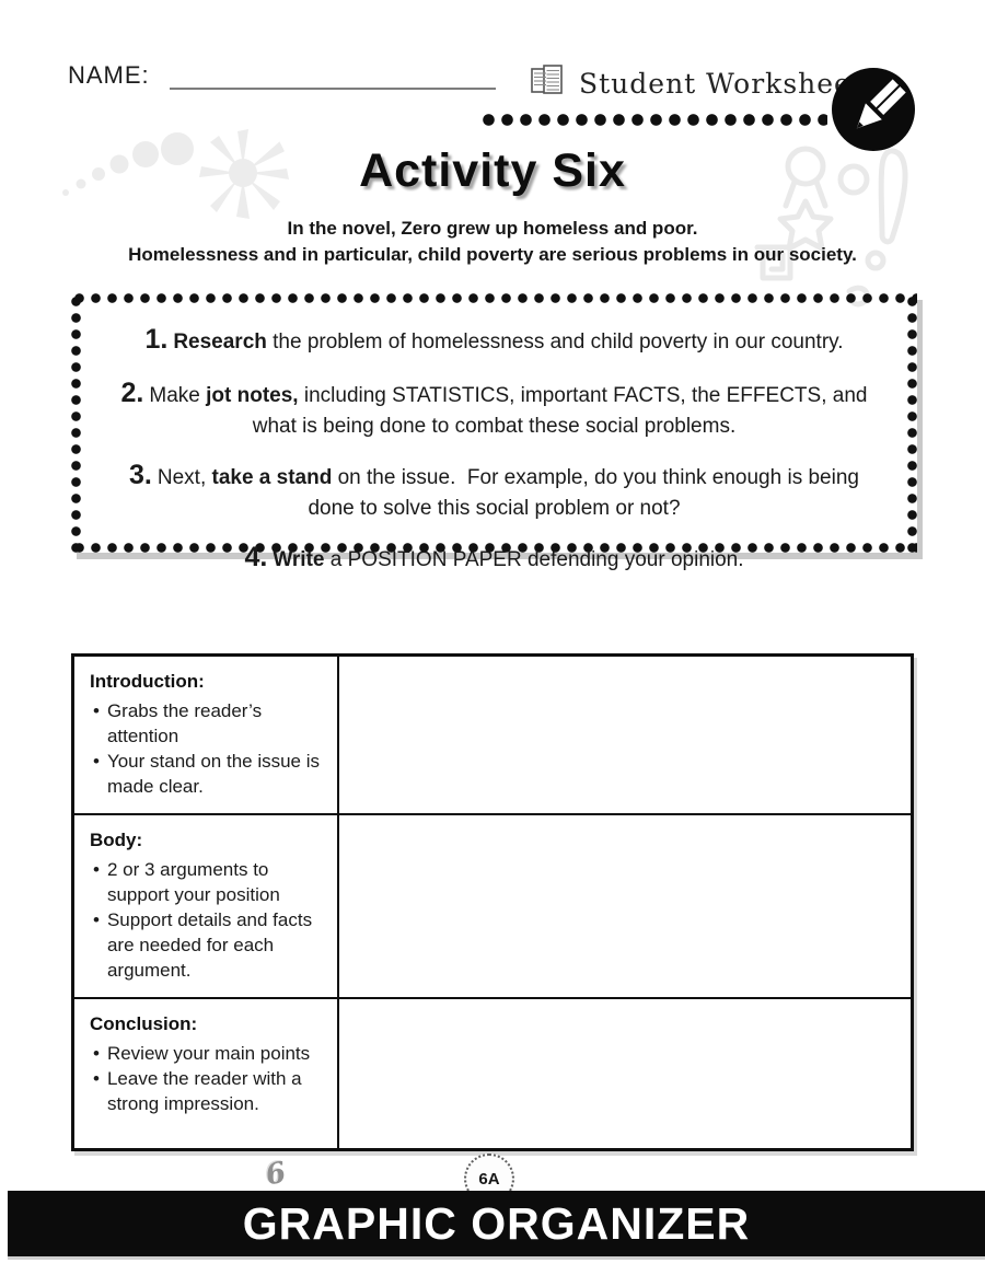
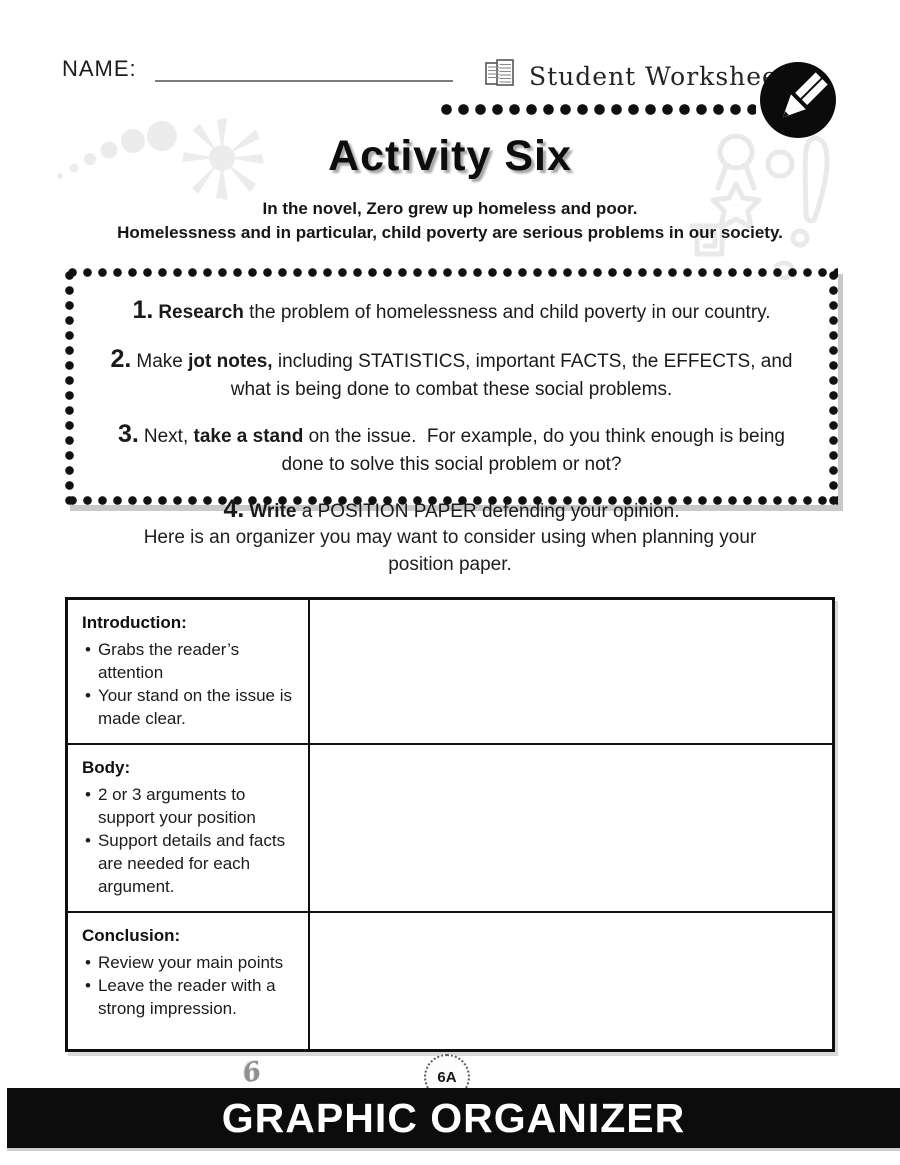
  NAME:
  Student Workshe
  Activity Six
  In the novel, Zero grew up homeless and poor.
  Homelessness and in particular, child poverty are serious problems in our society.
  1. Research the problem of homelessness and child poverty in our country.
  2. Make jot notes, including STATISTICS, important FACTS, the EFFECTS, and what is being done to combat these social problems.
  3. Next, take a stand on the issue. For example, do you think enough is being done to solve this social problem or not?
  4. Write a POSITION PAPER defending your opinion.
+ Here is an organizer you may want to consider using when planning your position paper.
  Introduction: • Grabs the reader’s attention • Your stand on the issue is made clear.
  Body: • 2 or 3 arguments to support your position • Support details and facts are needed for each argument.
  Conclusion: • Review your main points • Leave the reader with a strong impression.
  6A
  GRAPHIC ORGANIZER
